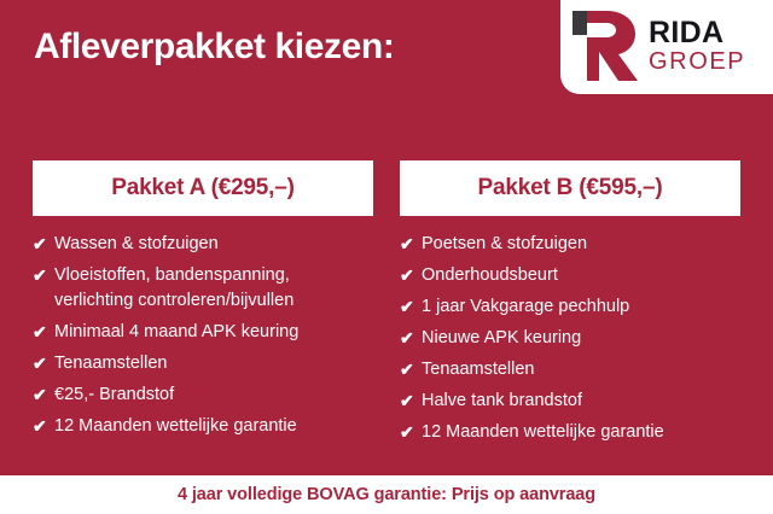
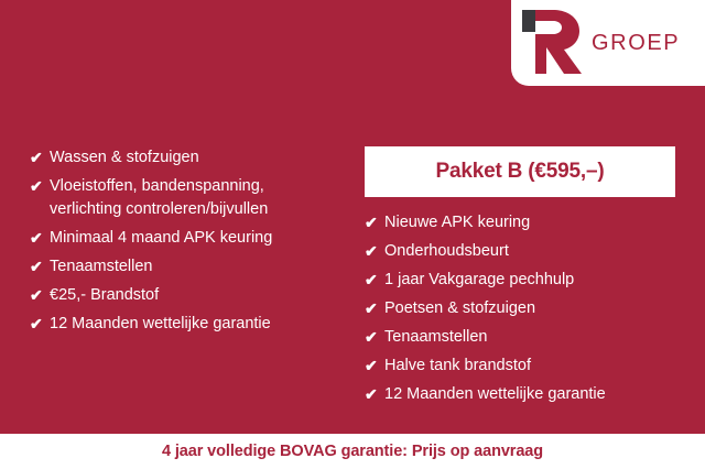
- Afleverpakket kiezen:
- RIDA
  GROEP
- Pakket A (€295,–)
  ✔
  Wassen & stofzuigen
  ✔
  Vloeistoffen, bandenspanning, verlichting controleren/bijvullen
  ✔
  Minimaal 4 maand APK keuring
  ✔
  Tenaamstellen
  ✔
  €25,- Brandstof
  ✔
  12 Maanden wettelijke garantie
  Pakket B (€595,–)
  ✔
- Poetsen & stofzuigen
+ Nieuwe APK keuring
  ✔
  Onderhoudsbeurt
  ✔
  1 jaar Vakgarage pechhulp
  ✔
- Nieuwe APK keuring
+ Poetsen & stofzuigen
  ✔
  Tenaamstellen
  ✔
  Halve tank brandstof
  ✔
  12 Maanden wettelijke garantie
  4 jaar volledige BOVAG garantie: Prijs op aanvraag
